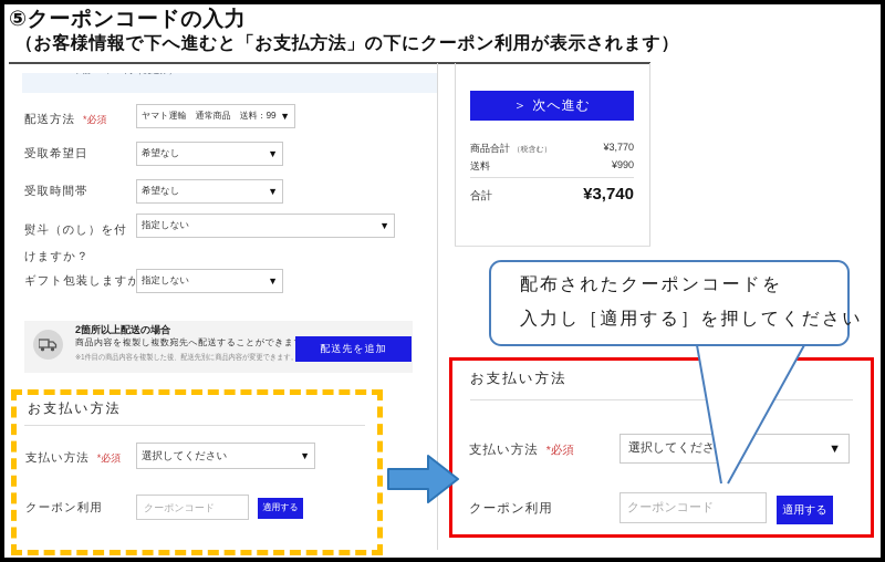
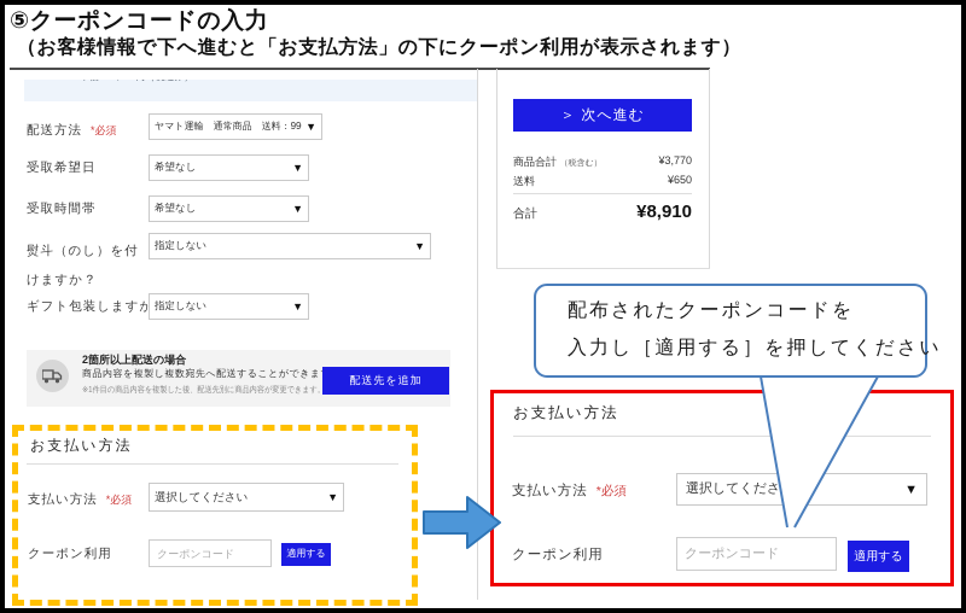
  ⑤クーポンコードの入力
  （お客様情報で下へ進むと「お支払方法」の下にクーポン利用が表示されます）
  配送方法 *必須
  ヤマト運輸 通常商品 送料：99
  ▼
  受取希望日
  希望なし
  ▼
  受取時間帯
  希望なし
  ▼
  熨斗（のし）を付けますか？
  指定しない
  ▼
  ギフト包装しますか
  指定しない
  ▼
  2箇所以上配送の場合
  商品内容を複製し複数宛先へ配送することができま
  配送先を追加
  お支払い方法
  支払い方法 *必須
  選択してください
  ▼
  クーポン利用
  クーポンコード
  適用する
  ＞ 次へ進む
  ¥3,770
  送料
- ¥990
+ ¥650
  合計
- ¥3,740
+ ¥8,910
  お支払い方法
  支払い方法 *必須
  選択してくださ
  ▼
  クーポン利用
  クーポンコード
  適用する
  配布されたクーポンコードを
  入力し［適用する］を押してください
